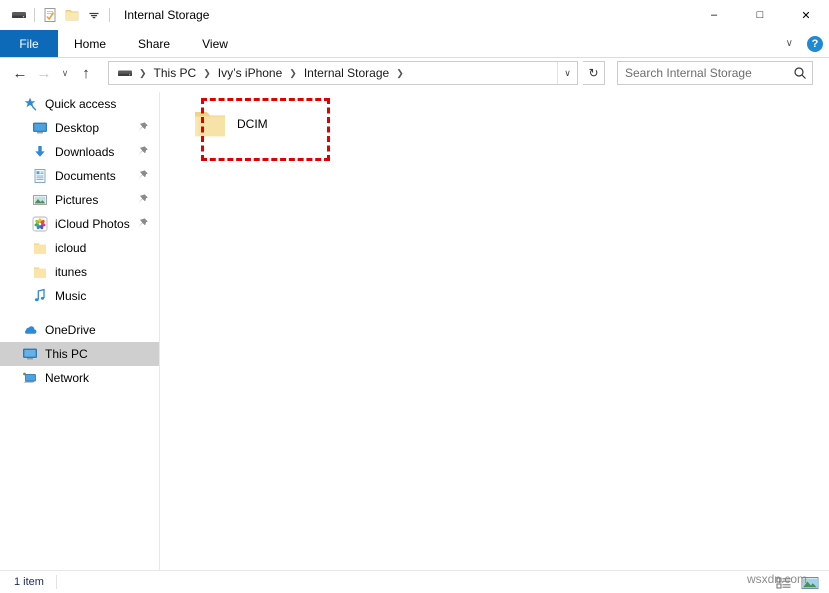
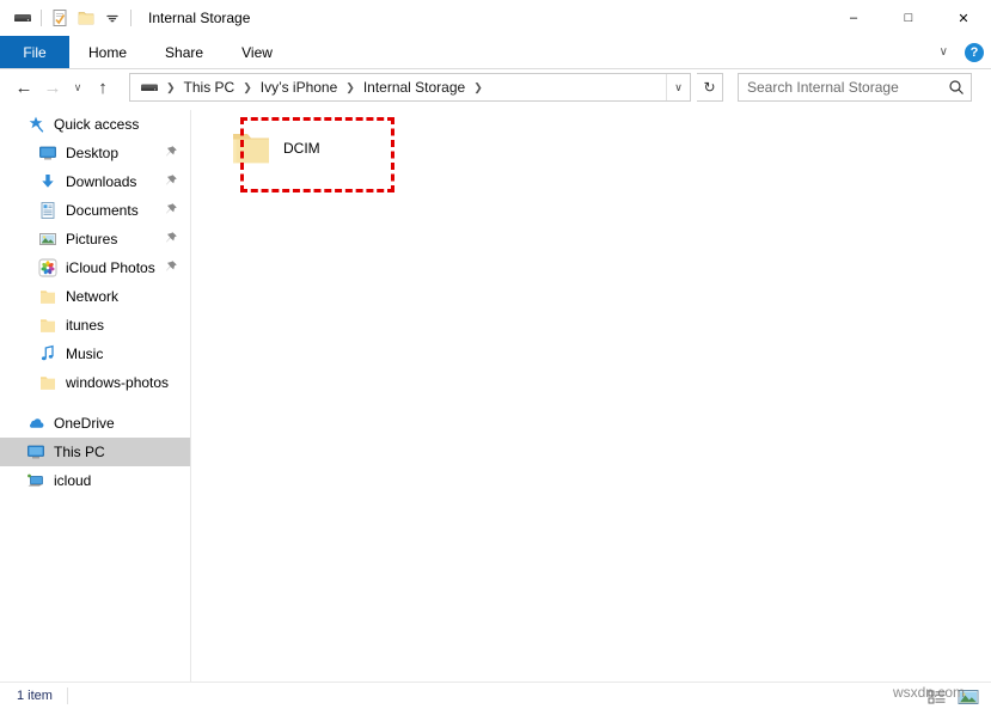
  Internal Storage
  –
  □
  ✕
  File
  Home
  Share
  View
  ∨
  ?
  ←
  →
  ∨
  ↑
  ❯
  This PC
  ❯
  Ivy’s iPhone
  ❯
  Internal Storage
  ❯
  ∨
  ↻
  Search Internal Storage
  Quick access
  Desktop
  Downloads
  Documents
  Pictures
  iCloud Photos
- icloud
+ Network
  itunes
  Music
+ windows-photos
  OneDrive
  This PC
- Network
+ icloud
  DCIM
  1 item
  wsxdn.com
